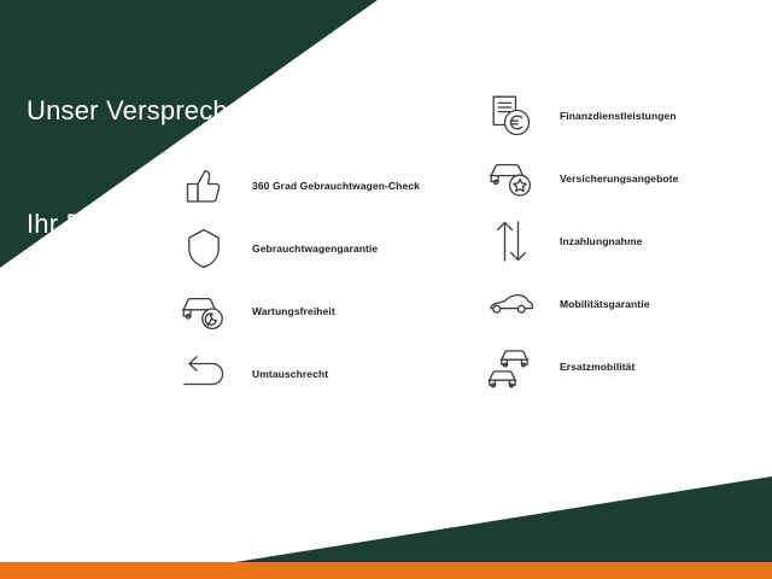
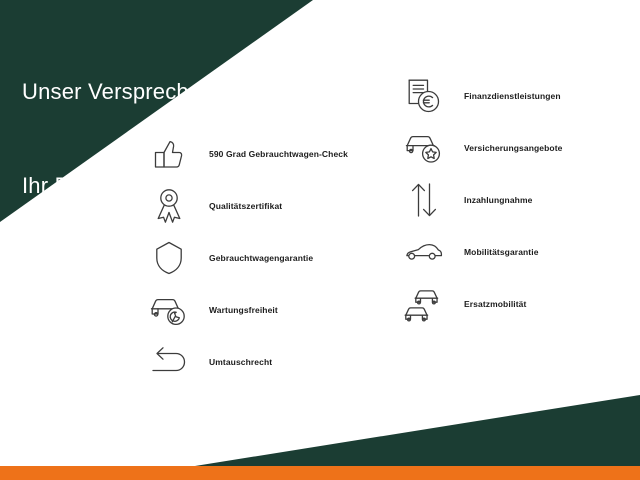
  Unser Versprechen.
  Ihr Plus.
- 360 Grad Gebrauchtwagen-Check
+ 590 Grad Gebrauchtwagen-Check
+ Qualitätszertifikat
  Gebrauchtwagengarantie
  Wartungsfreiheit
  Umtauschrecht
  Finanzdienstleistungen
  Versicherungsangebote
  Inzahlungnahme
  Mobilitätsgarantie
  Ersatzmobilität
